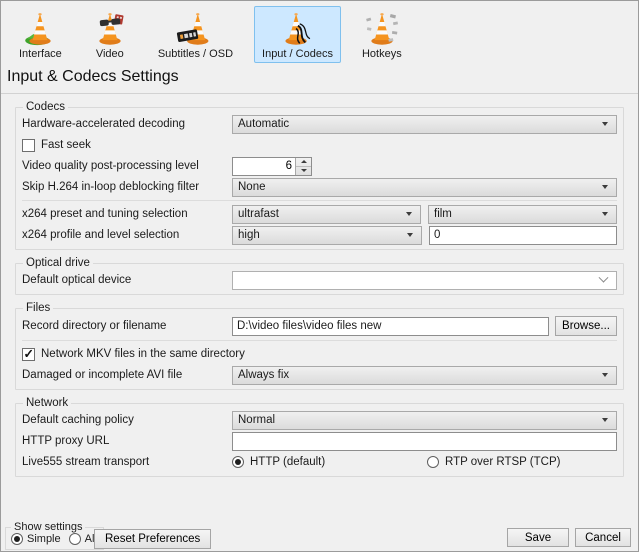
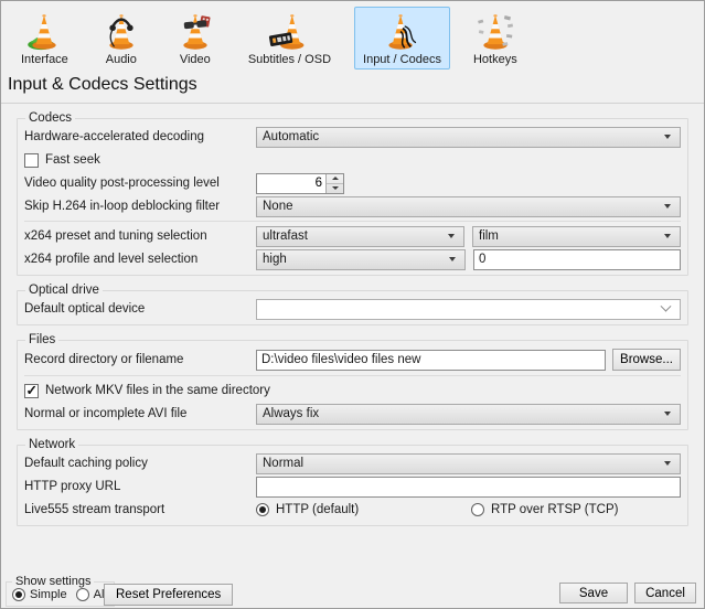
  Interface
+ Audio
  Video
  Subtitles / OSD
  Input / Codecs
  Hotkeys
  Input & Codecs Settings
  Codecs
  Hardware-accelerated decoding
  Automatic
  Fast seek
  Video quality post-processing level
  6
  Skip H.264 in-loop deblocking filter
  None
  x264 preset and tuning selection
  ultrafast
  film
  x264 profile and level selection
  high
  0
  Optical drive
  Default optical device
  Files
  Record directory or filename
  D:\video files\video files new
  Browse...
  Network MKV files in the same directory
- Damaged or incomplete AVI file
+ Normal or incomplete AVI file
  Always fix
  Network
  Default caching policy
  Normal
  HTTP proxy URL
  Live555 stream transport
  HTTP (default)
  RTP over RTSP (TCP)
  Show settings
  Simple
  Reset Preferences
  Save
  Cancel
